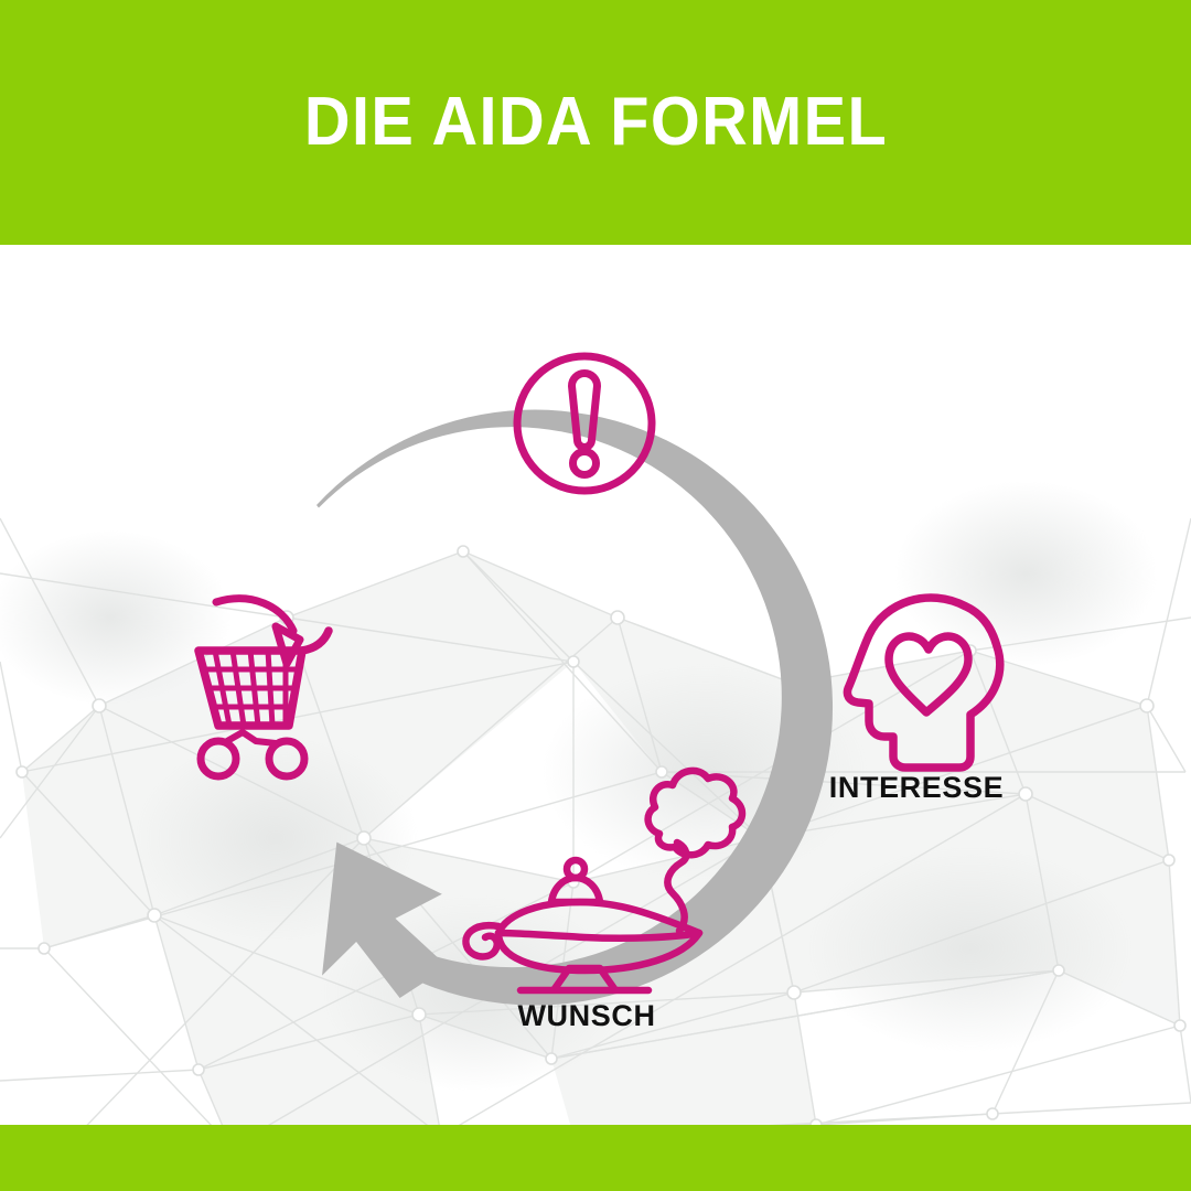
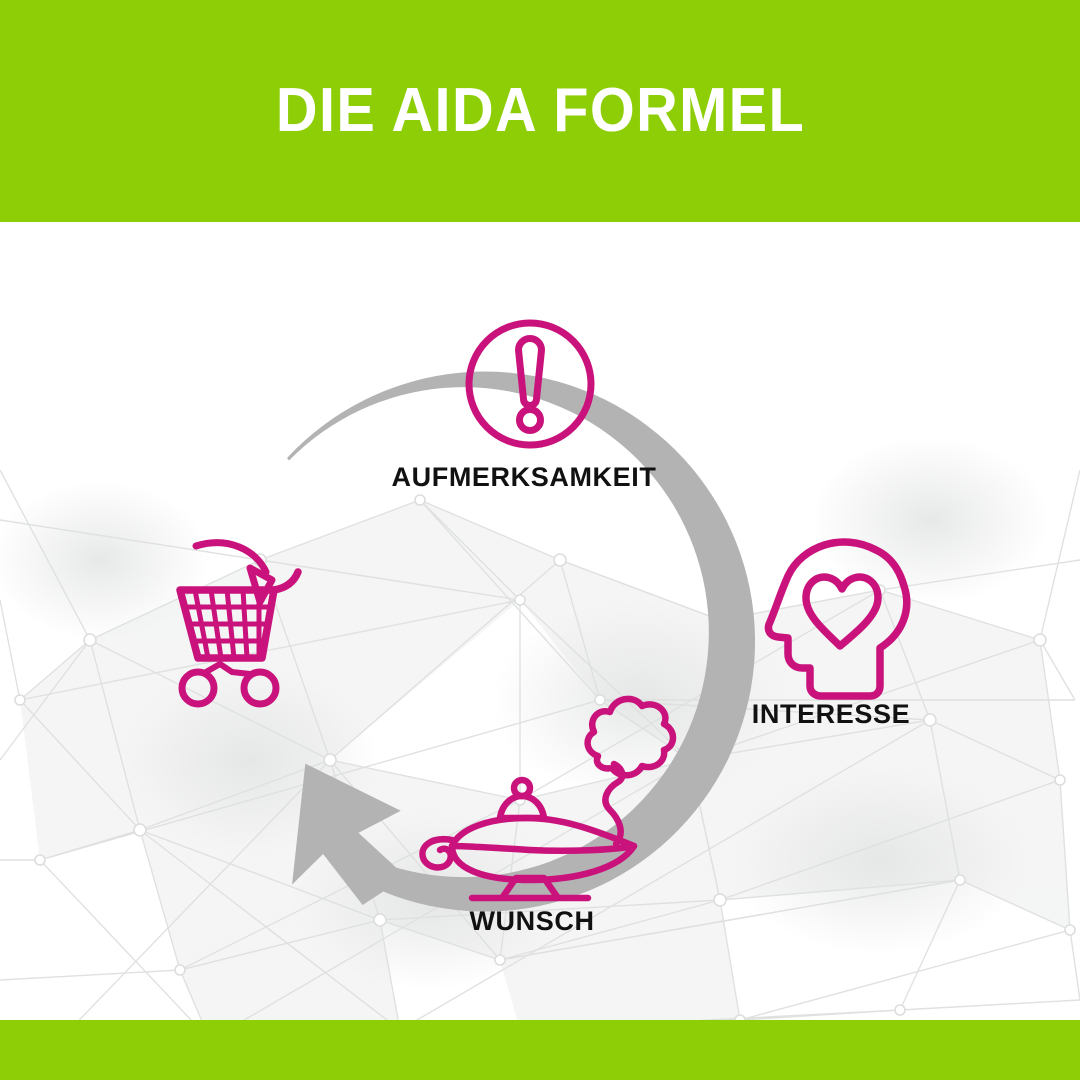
+ AUFMERKSAMKEIT
  INTERESSE
  WUNSCH
  DIE AIDA FORMEL
